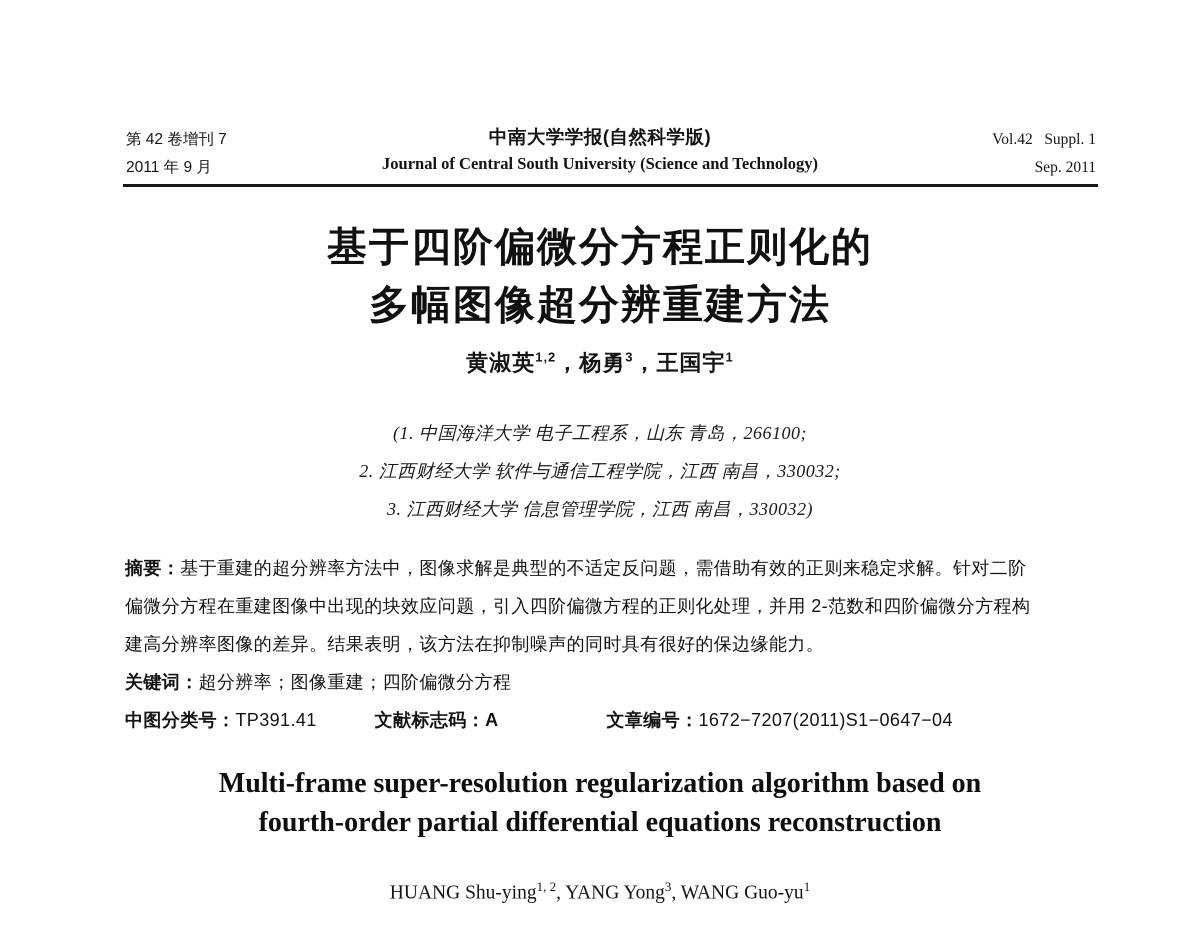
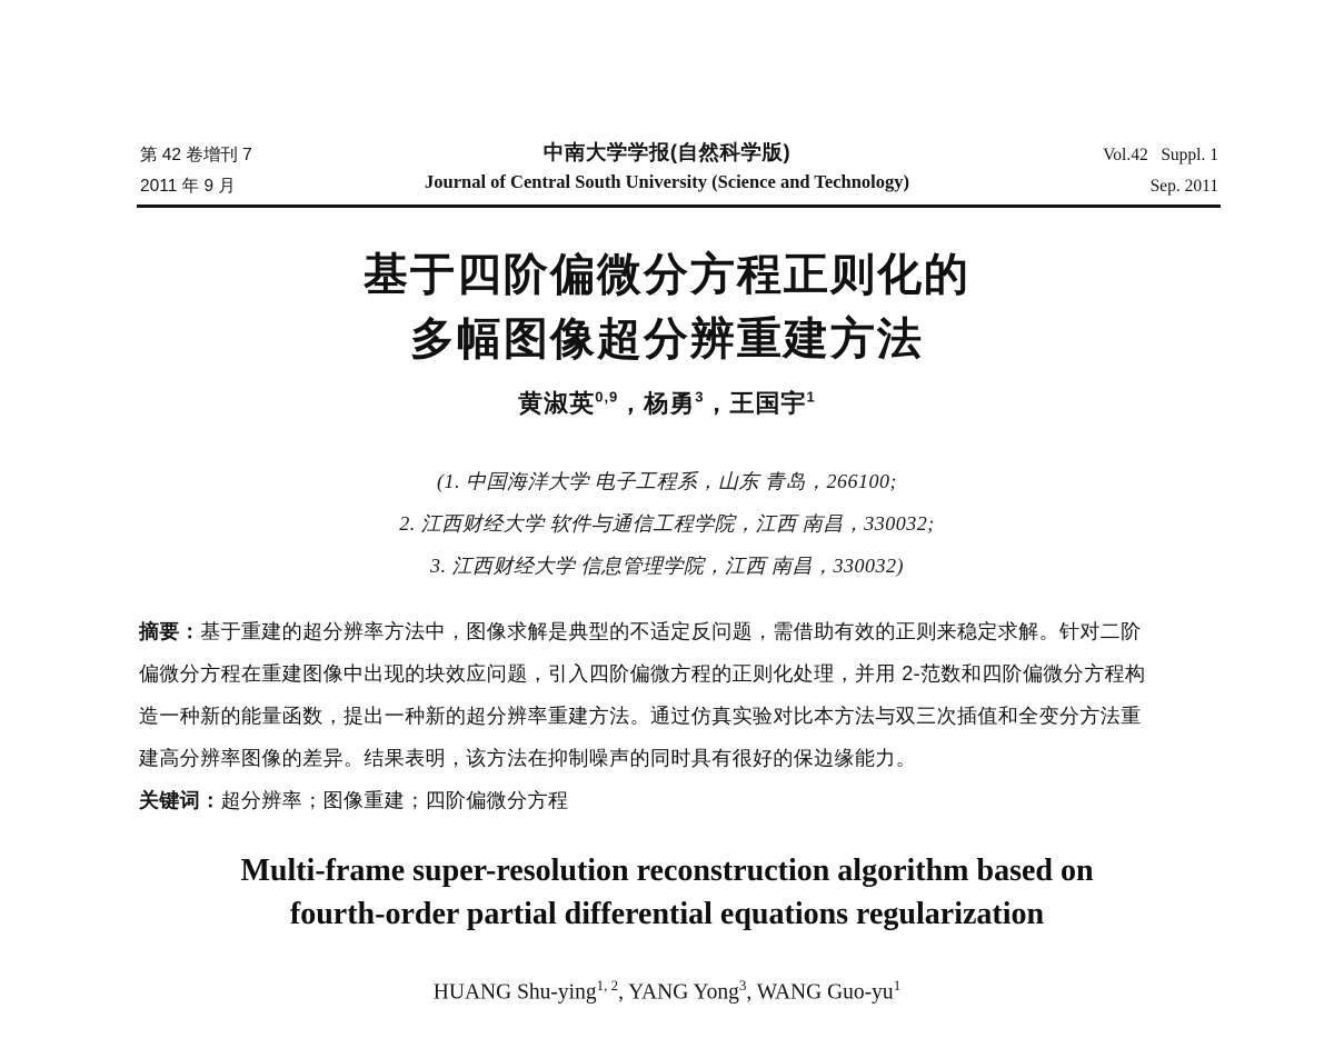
  第 42 卷增刊 7
  2011 年 9 月
  中南大学学报(自然科学版)
  Journal of Central South University (Science and Technology)
  Vol.42 Suppl. 1
  Sep. 2011
  基于四阶偏微分方程正则化的
  多幅图像超分辨重建方法
- 黄淑英1,2，杨勇3，王国宇1
+ 黄淑英0,9，杨勇3，王国宇1
  (1. 中国海洋大学 电子工程系，山东 青岛，266100;
  2. 江西财经大学 软件与通信工程学院，江西 南昌，330032;
  3. 江西财经大学 信息管理学院，江西 南昌，330032)
  摘要：基于重建的超分辨率方法中，图像求解是典型的不适定反问题，需借助有效的正则来稳定求解。针对二阶
  偏微分方程在重建图像中出现的块效应问题，引入四阶偏微方程的正则化处理，并用 2-范数和四阶偏微分方程构
+ 造一种新的能量函数，提出一种新的超分辨率重建方法。通过仿真实验对比本方法与双三次插值和全变分方法重
  建高分辨率图像的差异。结果表明，该方法在抑制噪声的同时具有很好的保边缘能力。
  关键词：超分辨率；图像重建；四阶偏微分方程
- 中图分类号：TP391.41 文献标志码：A 文章编号：1672−7207(2011)S1−0647−04
- Multi-frame super-resolution regularization algorithm based on
+ Multi-frame super-resolution reconstruction algorithm based on
- fourth-order partial differential equations reconstruction
+ fourth-order partial differential equations regularization
  HUANG Shu-ying1, 2, YANG Yong3, WANG Guo-yu1
